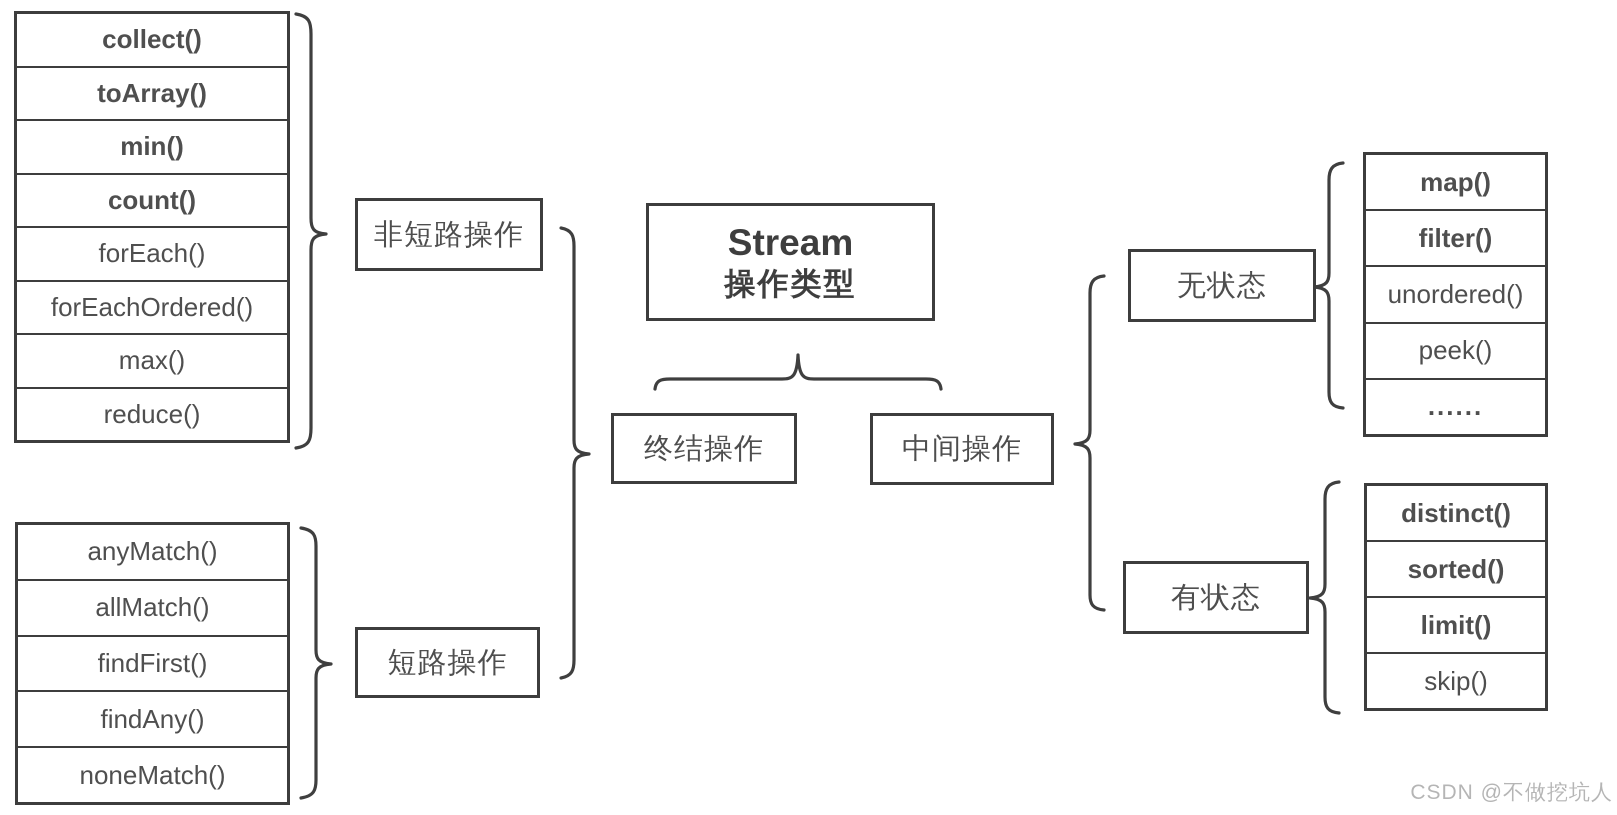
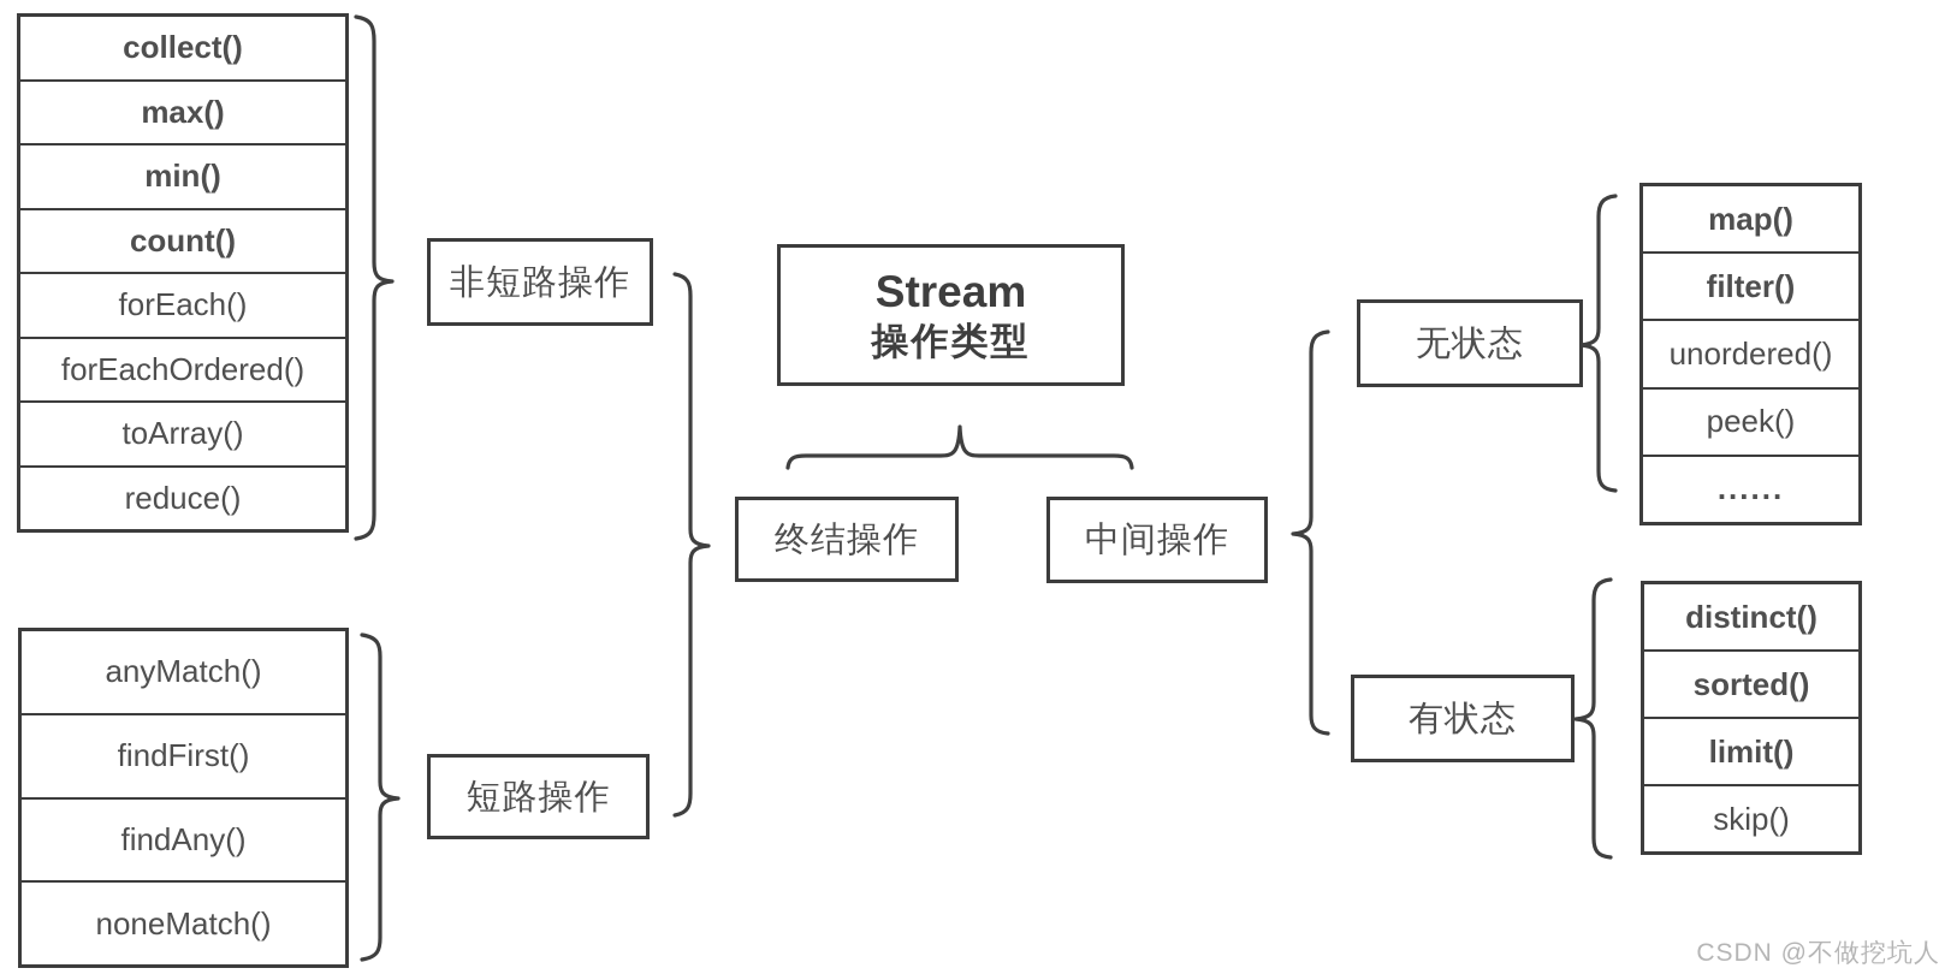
  collect()
- toArray()
+ max()
  min()
  count()
  forEach()
  forEachOrdered()
- max()
+ toArray()
  reduce()
  anyMatch()
- allMatch()
  findFirst()
  findAny()
  noneMatch()
  map()
  filter()
  unordered()
  peek()
  ......
  distinct()
  sorted()
  limit()
  skip()
  非短路操作
  短路操作
  Stream
  操作类型
  终结操作
  中间操作
  无状态
  有状态
  CSDN @不做挖坑人
